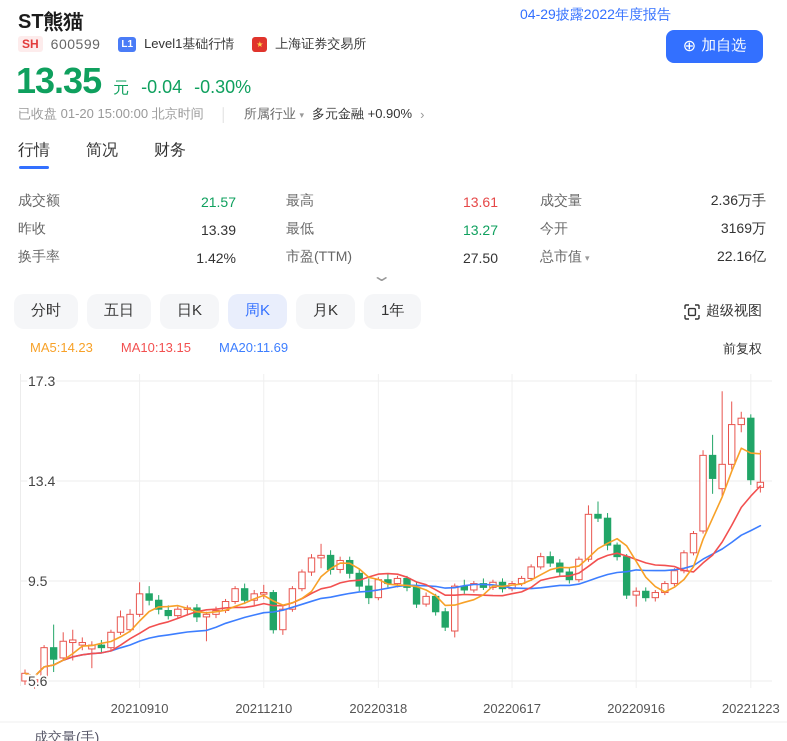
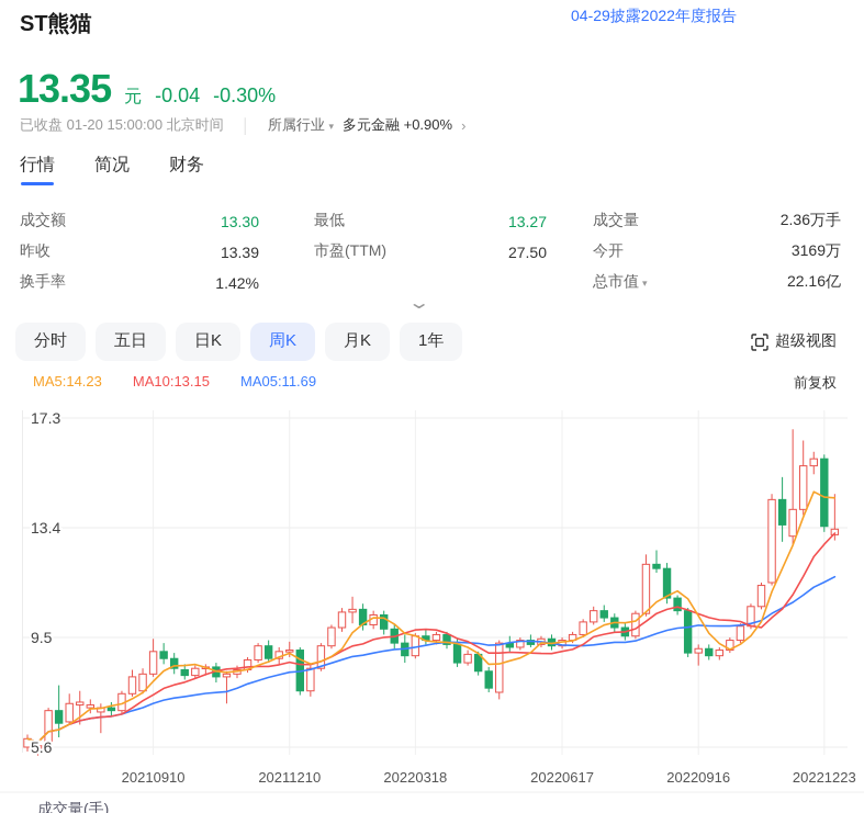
  ST熊猫
  04-29披露2022年度报告
- SH
- 600599
- L1
- Level1基础行情
- ★
- 上海证券交易所
- ⊕
- 加自选
  13.35
  元
  -0.04
  -0.30%
  已收盘 01-20 15:00:00 北京时间
  所属行业 ▾
  多元金融 +0.90%
  ›
  行情
  简况
  财务
  成交额
- 21.57
+ 13.30
  昨收
  13.39
  换手率
  1.42%
- 最高
- 13.61
  最低
  13.27
  市盈(TTM)
  27.50
  成交量
  2.36万手
  今开
  3169万
  总市值 ▾
  22.16亿
  ⌄
  分时
  五日
  日K
  周K
  月K
  1年
  超级视图
  MA5:14.23
  MA10:13.15
- MA20:11.69
+ MA05:11.69
  前复权
  20210910
  20211210
  20220318
  20220617
  20220916
  20221223
  17.3
  13.4
  9.5
  5.6
  成交量(手)
